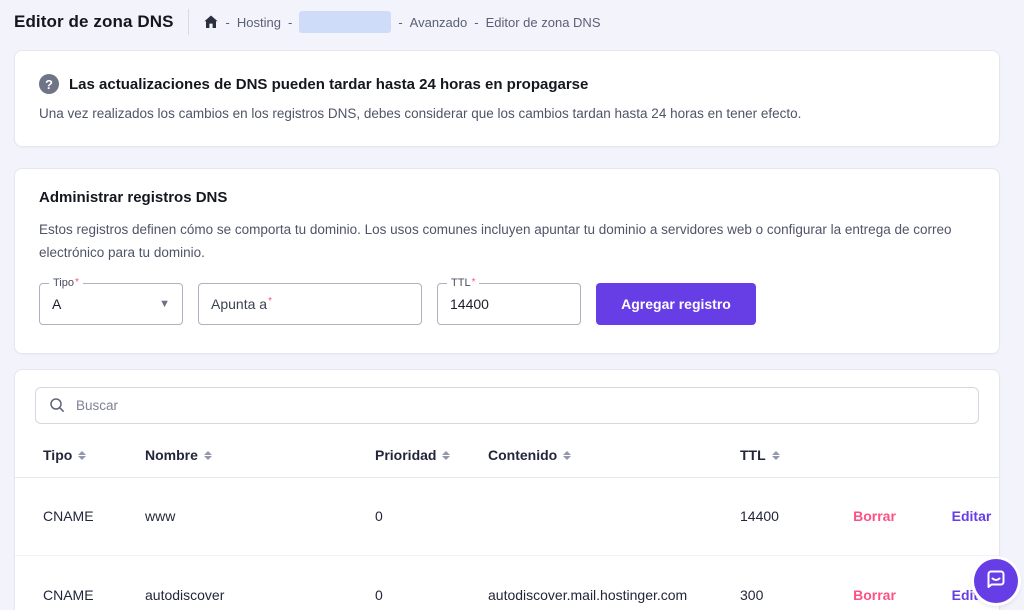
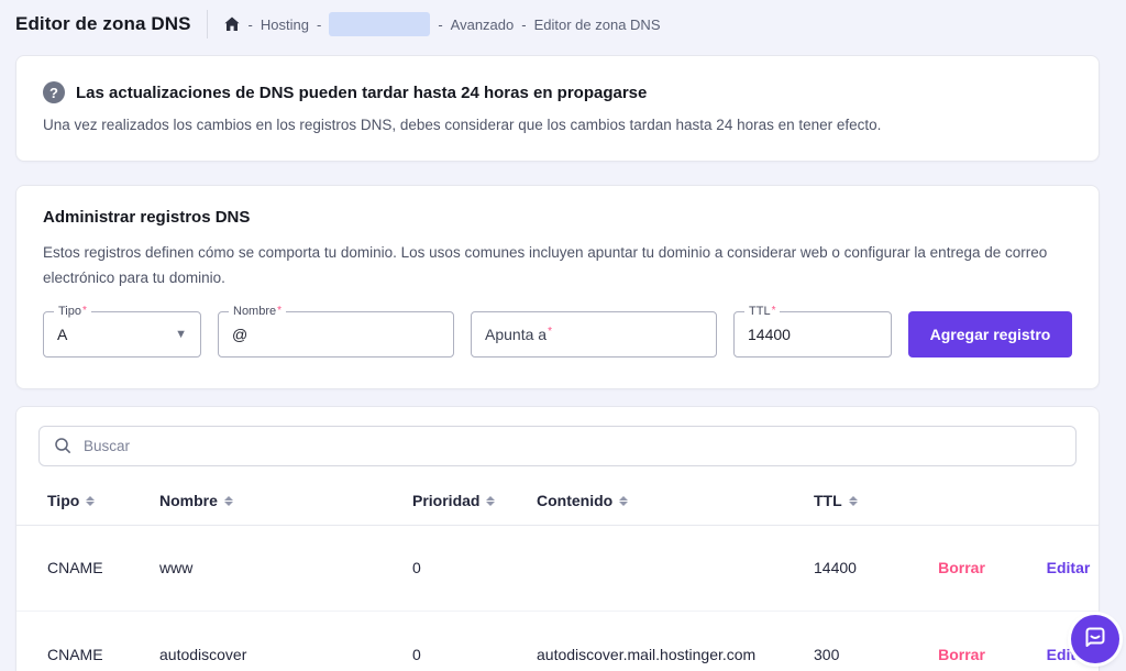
  Editor de zona DNS
  -
  Hosting
  -
  -
  Avanzado
  -
  Editor de zona DNS
  ?
  Las actualizaciones de DNS pueden tardar hasta 24 horas en propagarse
  Una vez realizados los cambios en los registros DNS, debes considerar que los cambios tardan hasta 24 horas en tener efecto.
  Administrar registros DNS
- Estos registros definen cómo se comporta tu dominio. Los usos comunes incluyen apuntar tu dominio a servidores web o configurar la entrega de correo electrónico para tu dominio.
+ Estos registros definen cómo se comporta tu dominio. Los usos comunes incluyen apuntar tu dominio a considerar web o configurar la entrega de correo electrónico para tu dominio.
  Tipo*
  A
  ▼
+ Nombre*
+ @
  Apunta a*
  TTL*
  14400
  Agregar registro
  Buscar
  Tipo
  Nombre
  Prioridad
  Contenido
  TTL
  CNAME
  www
  0
  14400
  Borrar
  Editar
  CNAME
  autodiscover
  0
  autodiscover.mail.hostinger.com
  300
  Borrar
